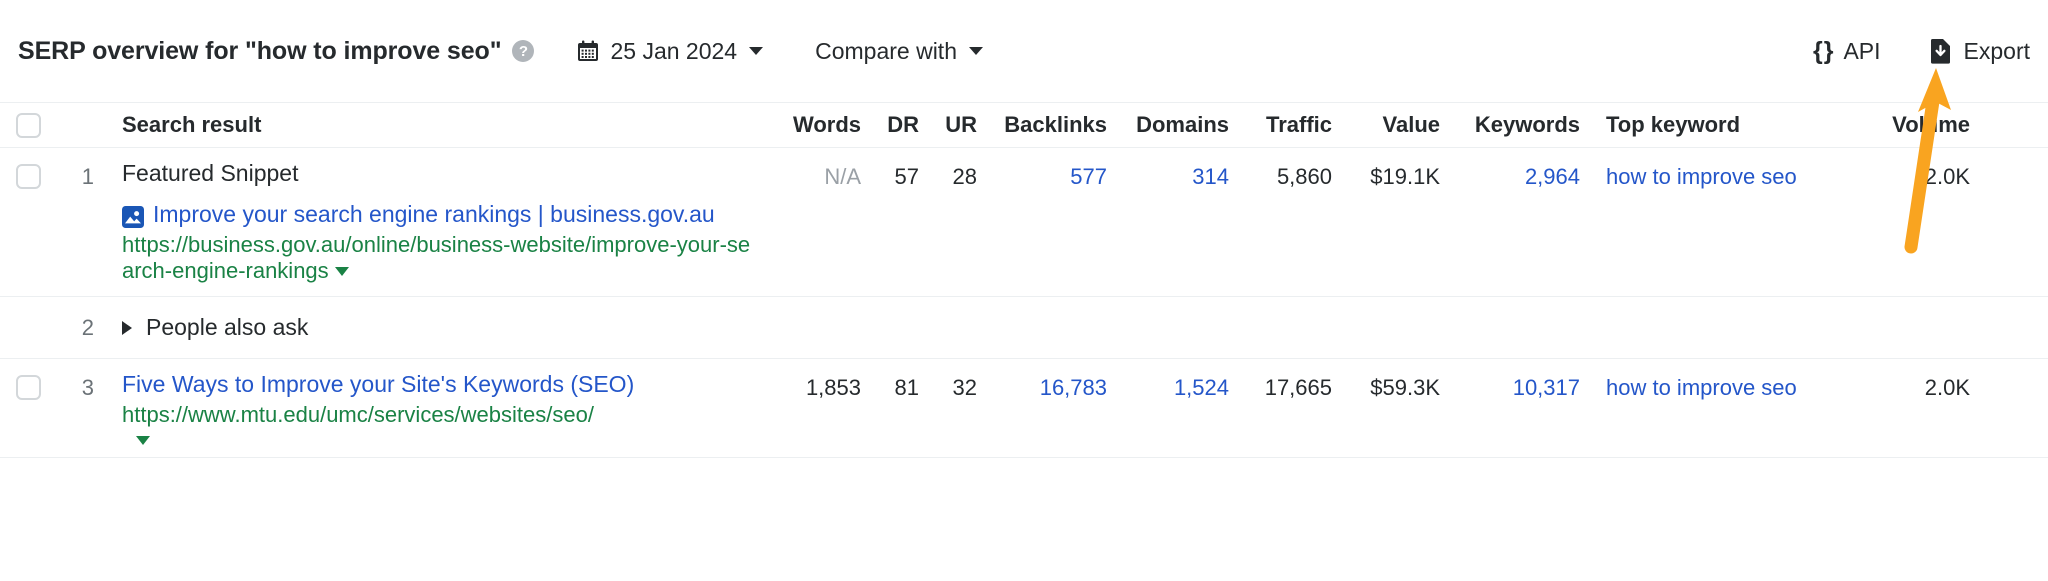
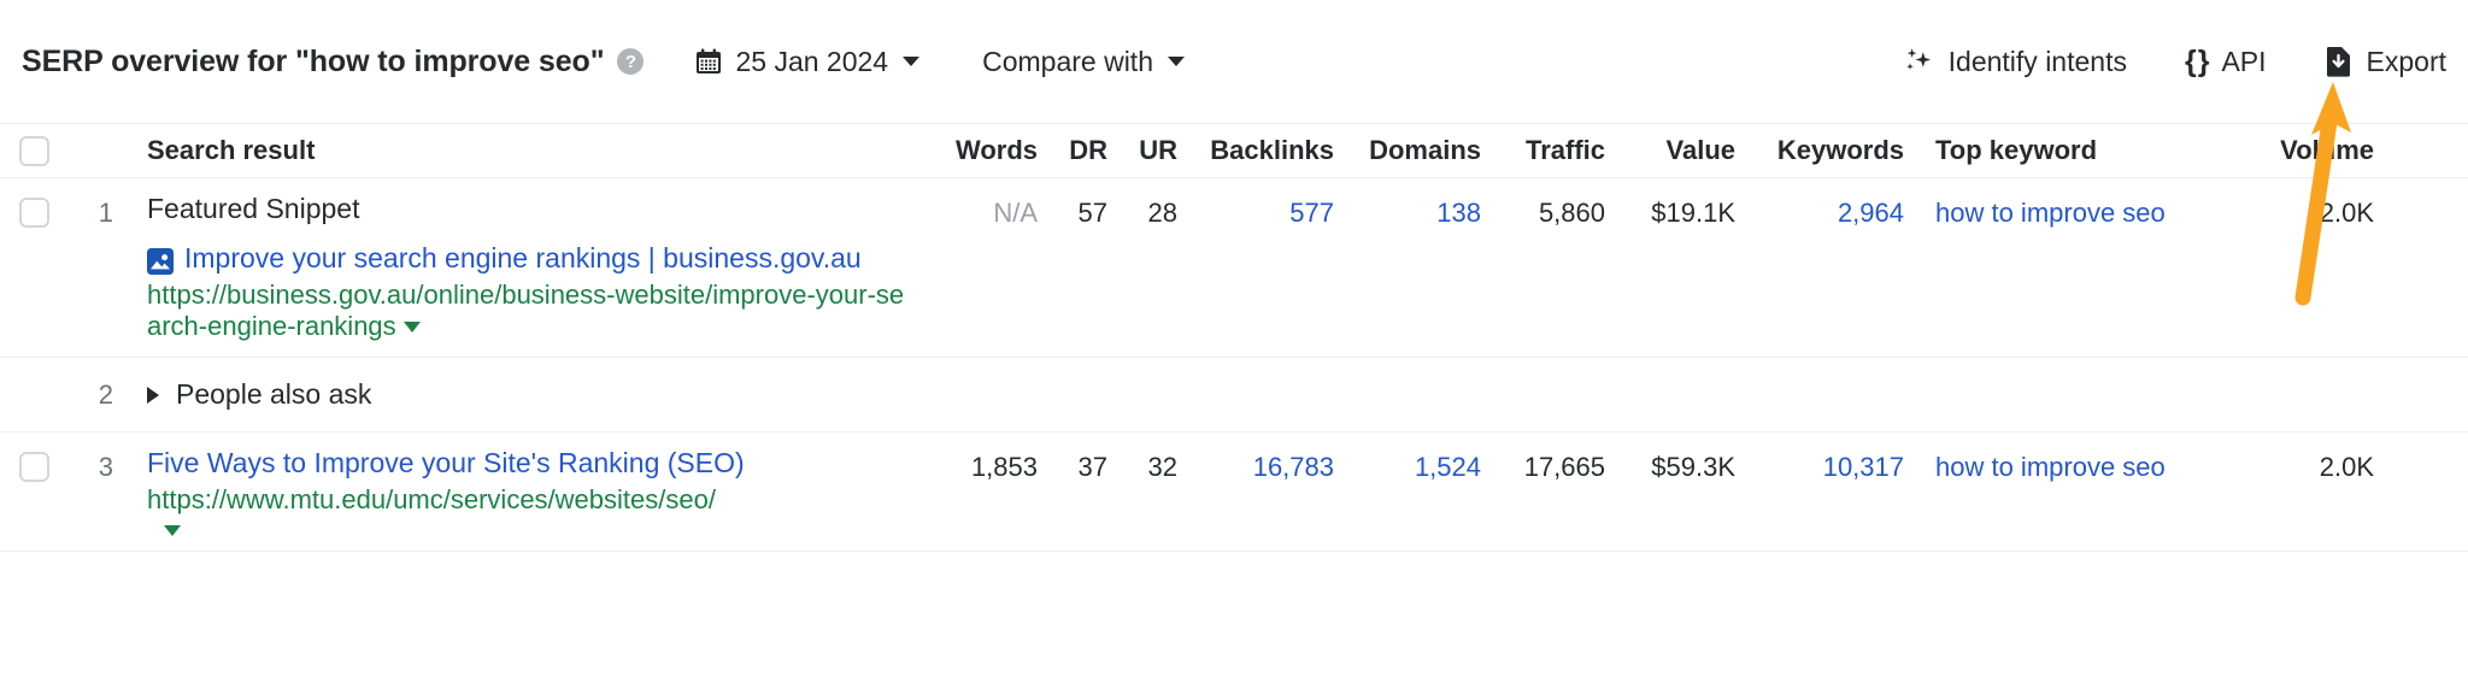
  SERP overview for "how to improve seo"
  ?
  25 Jan 2024
  Compare with
+ Identify intents
  { }
  API
  Export
  Search result
  Words
  DR
  UR
  Backlinks
  Domains
  Traffic
  Value
  Keywords
  Top keyword
  Volme
  1
  Featured Snippet
  Improve your search engine rankings | business.gov.au
  https://business.gov.au/online/business-website/improve-your-search-engine-rankings
  N/A
  57
  28
  577
- 314
+ 138
  5,860
  $19.1K
  2,964
  how to improve seo
  2.0K
  2
  People also ask
  3
- Five Ways to Improve your Site's Keywords (SEO)
+ Five Ways to Improve your Site's Ranking (SEO)
  https://www.mtu.edu/umc/services/websites/seo/
  1,853
- 81
+ 37
  32
  16,783
  1,524
  17,665
  $59.3K
  10,317
  how to improve seo
  2.0K
